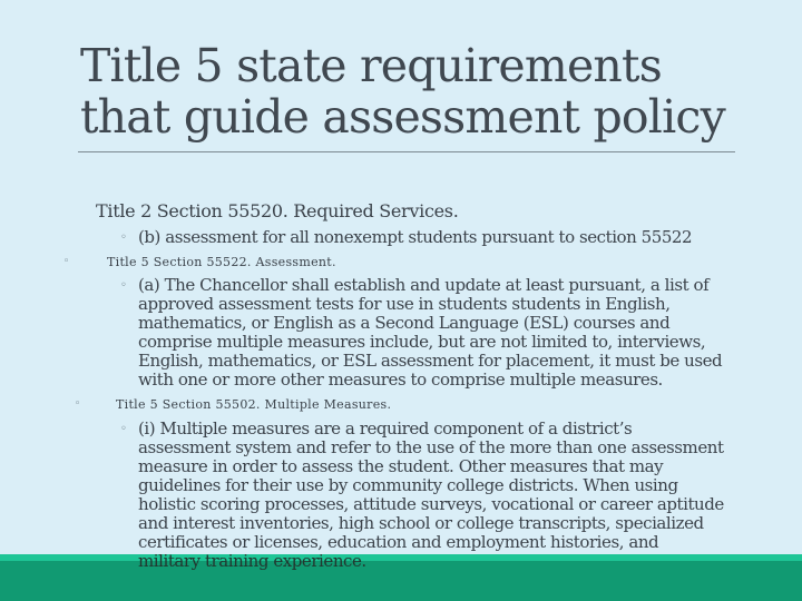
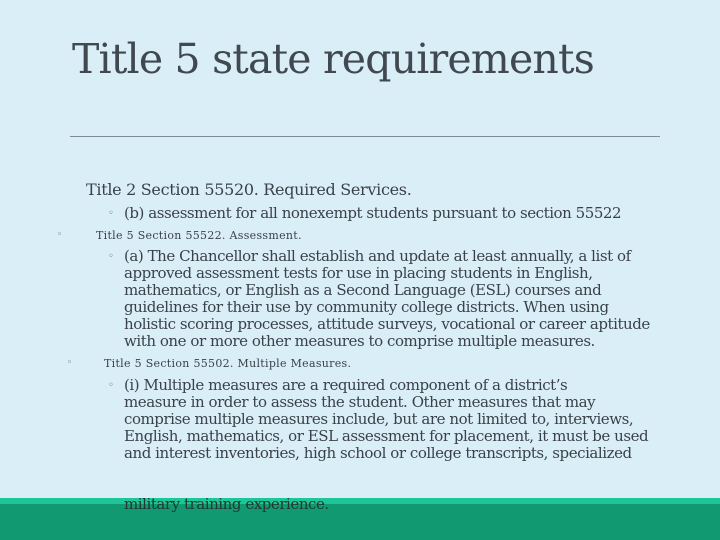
  Title 5 state requirements
- that guide assessment policy
  Title 2 Section 55520. Required Services.
  ◦
  (b) assessment for all nonexempt students pursuant to section 55522
  ◦
  Title 5 Section 55522. Assessment.
  ◦
- (a) The Chancellor shall establish and update at least pursuant, a list of
+ (a) The Chancellor shall establish and update at least annually, a list of
- approved assessment tests for use in students students in English,
+ approved assessment tests for use in placing students in English,
  mathematics, or English as a Second Language (ESL) courses and
- comprise multiple measures include, but are not limited to, interviews,
+ guidelines for their use by community college districts. When using
- English, mathematics, or ESL assessment for placement, it must be used
+ holistic scoring processes, attitude surveys, vocational or career aptitude
  with one or more other measures to comprise multiple measures.
  ◦
  Title 5 Section 55502. Multiple Measures.
  ◦
  (i) Multiple measures are a required component of a district’s
- assessment system and refer to the use of the more than one assessment
  measure in order to assess the student. Other measures that may
- guidelines for their use by community college districts. When using
+ comprise multiple measures include, but are not limited to, interviews,
- holistic scoring processes, attitude surveys, vocational or career aptitude
+ English, mathematics, or ESL assessment for placement, it must be used
  and interest inventories, high school or college transcripts, specialized
- certificates or licenses, education and employment histories, and
  military training experience.
